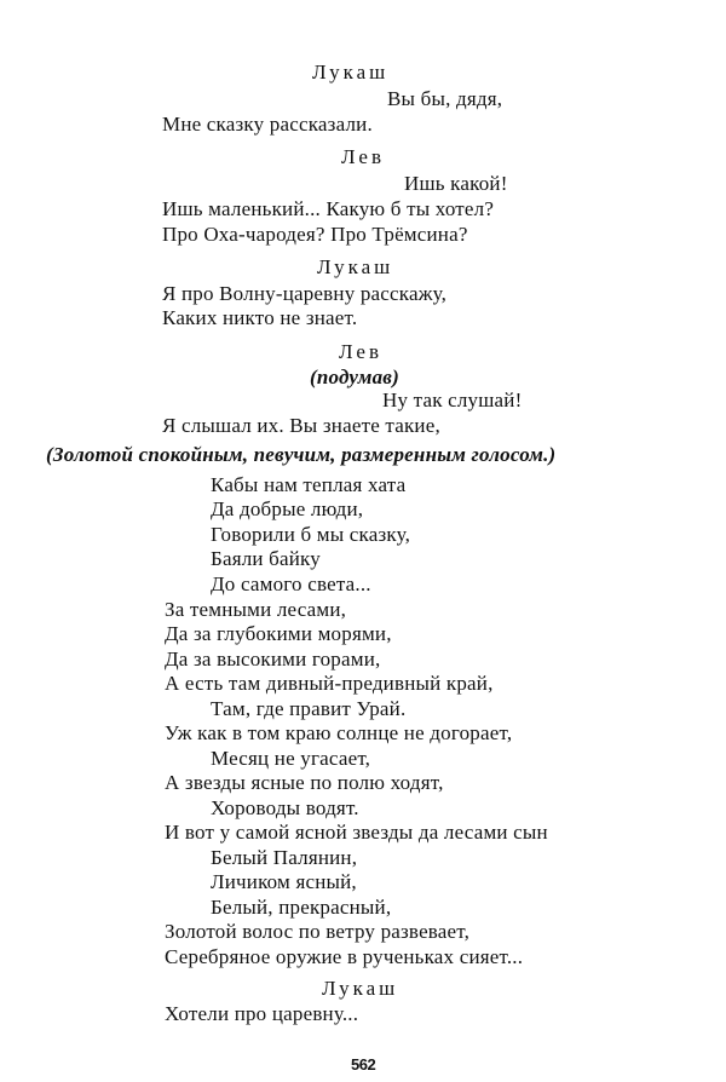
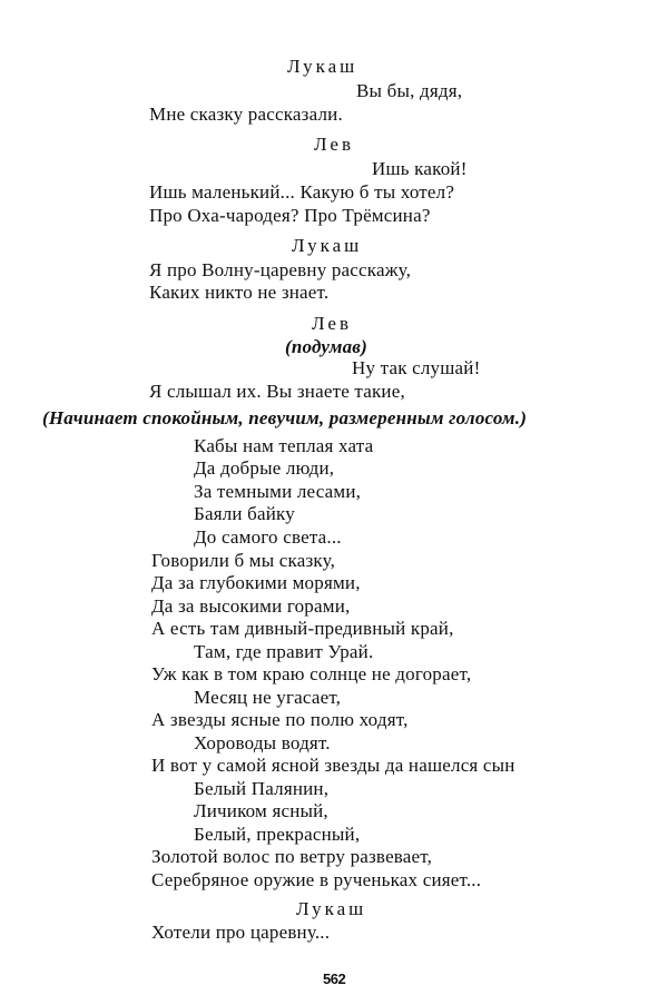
  Лукаш
  Вы бы, дядя,
  Мне сказку рассказали.
  Лев
  Ишь какой!
  Ишь маленький... Какую б ты хотел?
  Про Оха-чародея? Про Трёмсина?
  Лукаш
  Я про Волну-царевну расскажу,
  Каких никто не знает.
  Лев
  (подумав)
  Ну так слушай!
  Я слышал их. Вы знаете такие,
- (Золотой спокойным, певучим, размеренным голосом.)
+ (Начинает спокойным, певучим, размеренным голосом.)
  Кабы нам теплая хата
  Да добрые люди,
- Говорили б мы сказку,
+ За темными лесами,
  Баяли байку
  До самого света...
- За темными лесами,
+ Говорили б мы сказку,
  Да за глубокими морями,
  Да за высокими горами,
  А есть там дивный-предивный край,
  Там, где правит Урай.
  Уж как в том краю солнце не догорает,
  Месяц не угасает,
  А звезды ясные по полю ходят,
  Хороводы водят.
- И вот у самой ясной звезды да лесами сын
+ И вот у самой ясной звезды да нашелся сын
  Белый Палянин,
  Личиком ясный,
  Белый, прекрасный,
  Золотой волос по ветру развевает,
  Серебряное оружие в рученьках сияет...
  Лукаш
  Хотели про царевну...
  562
